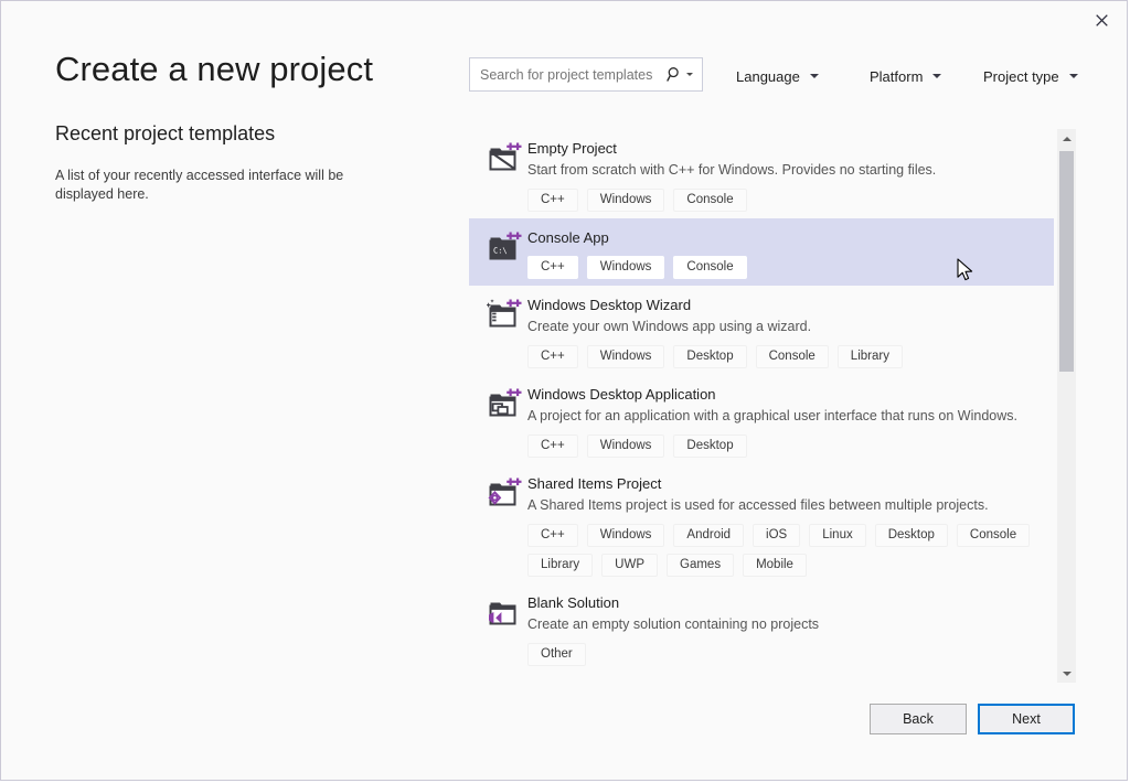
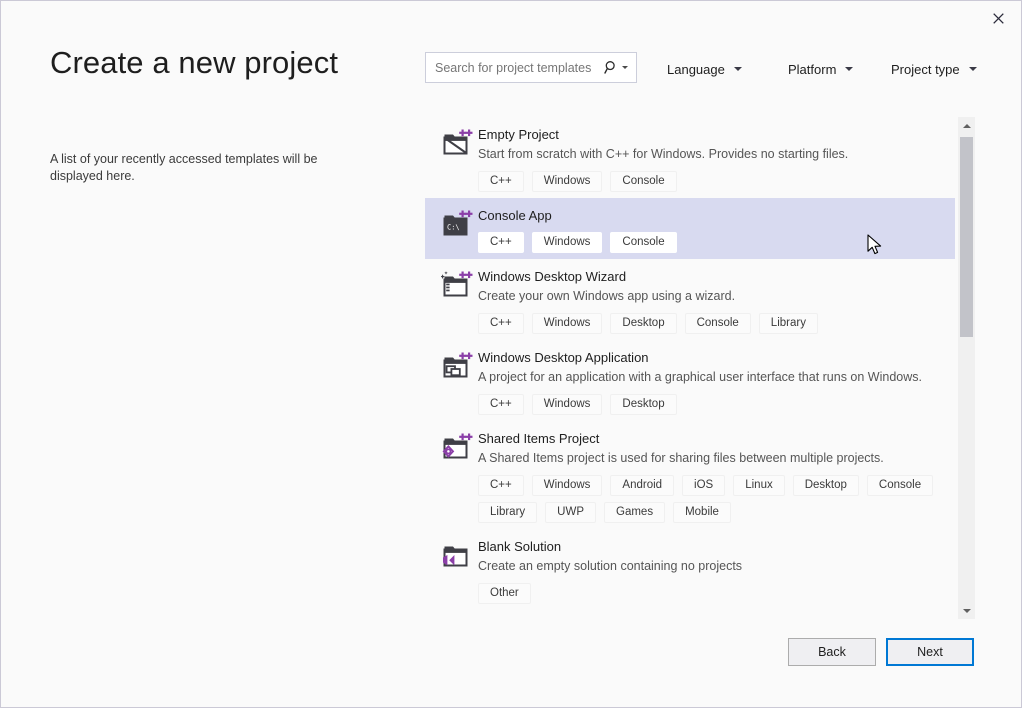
  Create a new project
- Recent project templates
- A list of your recently accessed interface will be displayed here.
+ A list of your recently accessed templates will be displayed here.
  Search for project templates
  Language
  Platform
  Project type
  Empty Project
  Start from scratch with C++ for Windows. Provides no starting files.
  C++
  Windows
  Console
  C:\
  Console App
  C++
  Windows
  Console
  Windows Desktop Wizard
  Create your own Windows app using a wizard.
  C++
  Windows
  Desktop
  Console
  Library
  Windows Desktop Application
  A project for an application with a graphical user interface that runs on Windows.
  C++
  Windows
  Desktop
  Shared Items Project
- A Shared Items project is used for accessed files between multiple projects.
+ A Shared Items project is used for sharing files between multiple projects.
  C++
  Windows
  Android
  iOS
  Linux
  Desktop
  Console
  Library
  UWP
  Games
  Mobile
  Blank Solution
  Create an empty solution containing no projects
  Other
  Back
  Next
